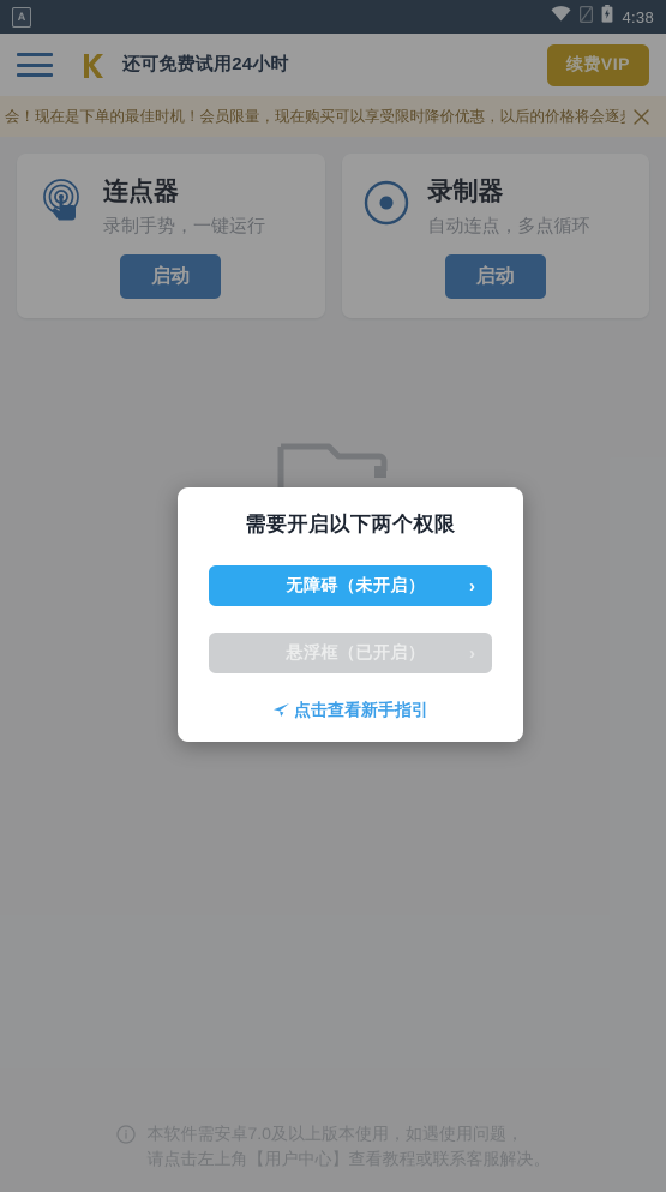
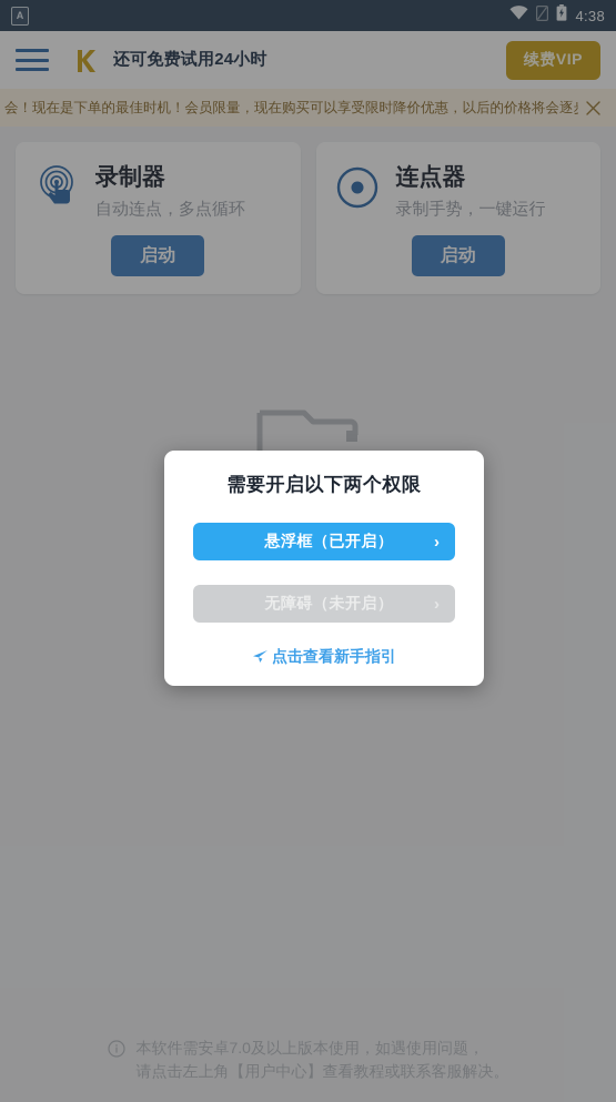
  A
  4:38
  还可免费试用24小时
  续费VIP
  会！现在是下单的最佳时机！会员限量，现在购买可以享受限时降价优惠，以后的价格将会逐
- 连点器
+ 录制器
- 录制手势，一键运行
+ 自动连点，多点循环
  启动
- 录制器
+ 连点器
- 自动连点，多点循环
+ 录制手势，一键运行
  启动
  本软件需安卓7.0及以上版本使用，如遇使用问题，
  请点击左上角【用户中心】查看教程或联系客服解决。
  需要开启以下两个权限
- 无障碍（未开启）
+ 悬浮框（已开启）
  ›
- 悬浮框（已开启）
+ 无障碍（未开启）
  ›
  点击查看新手指引
